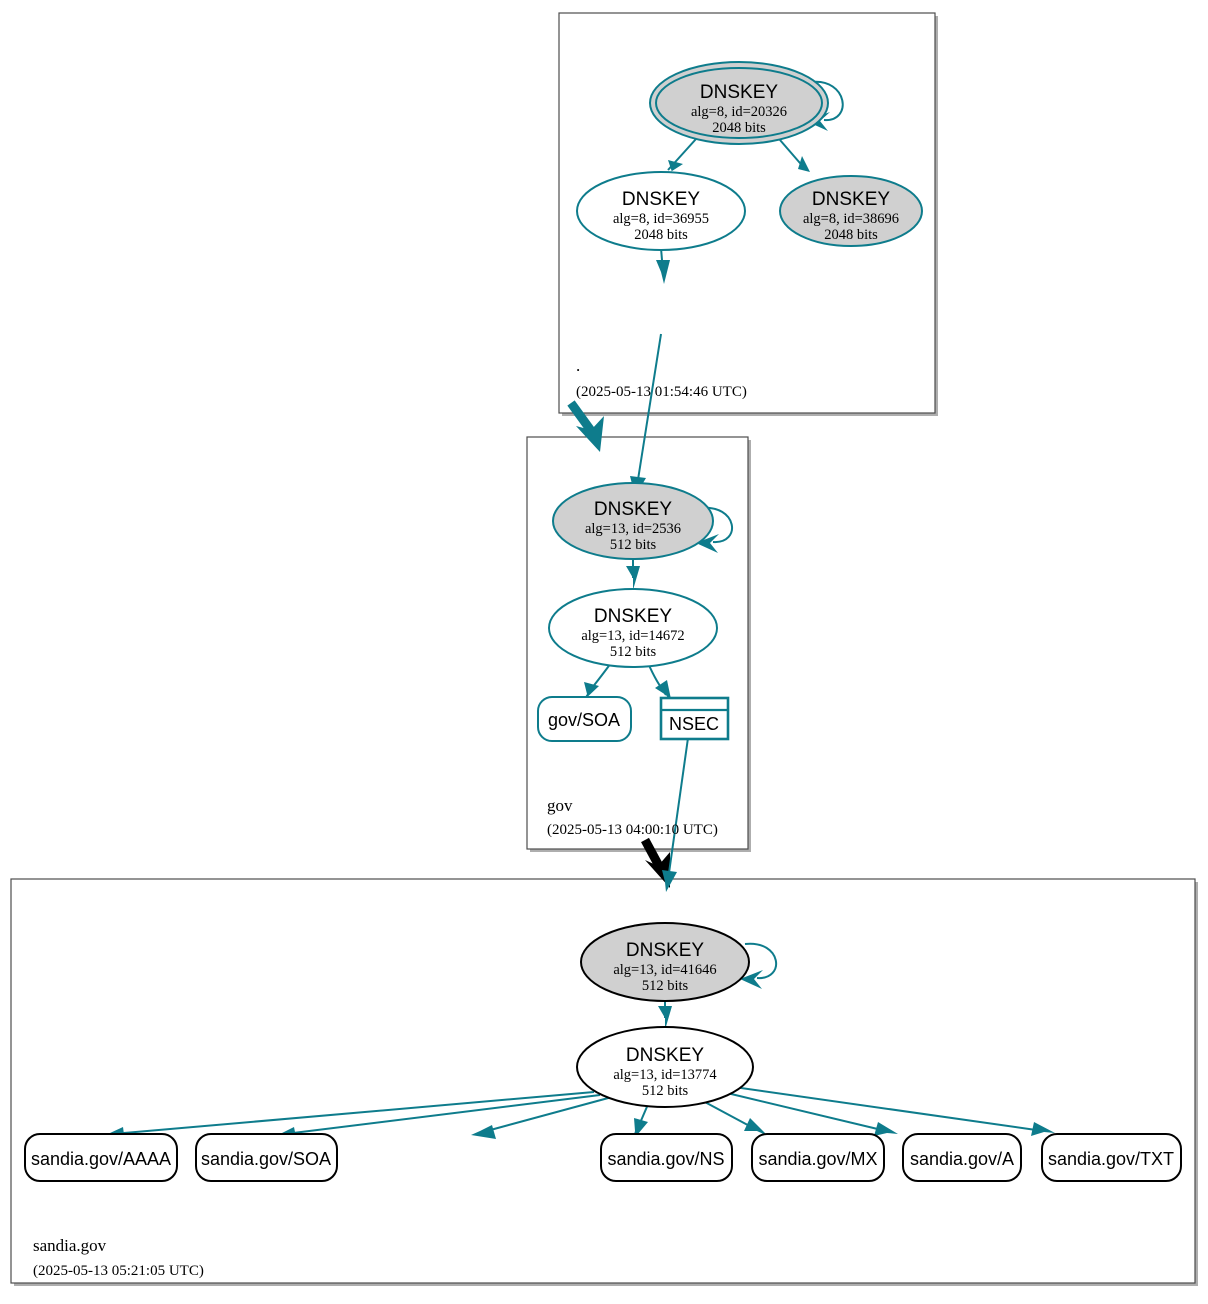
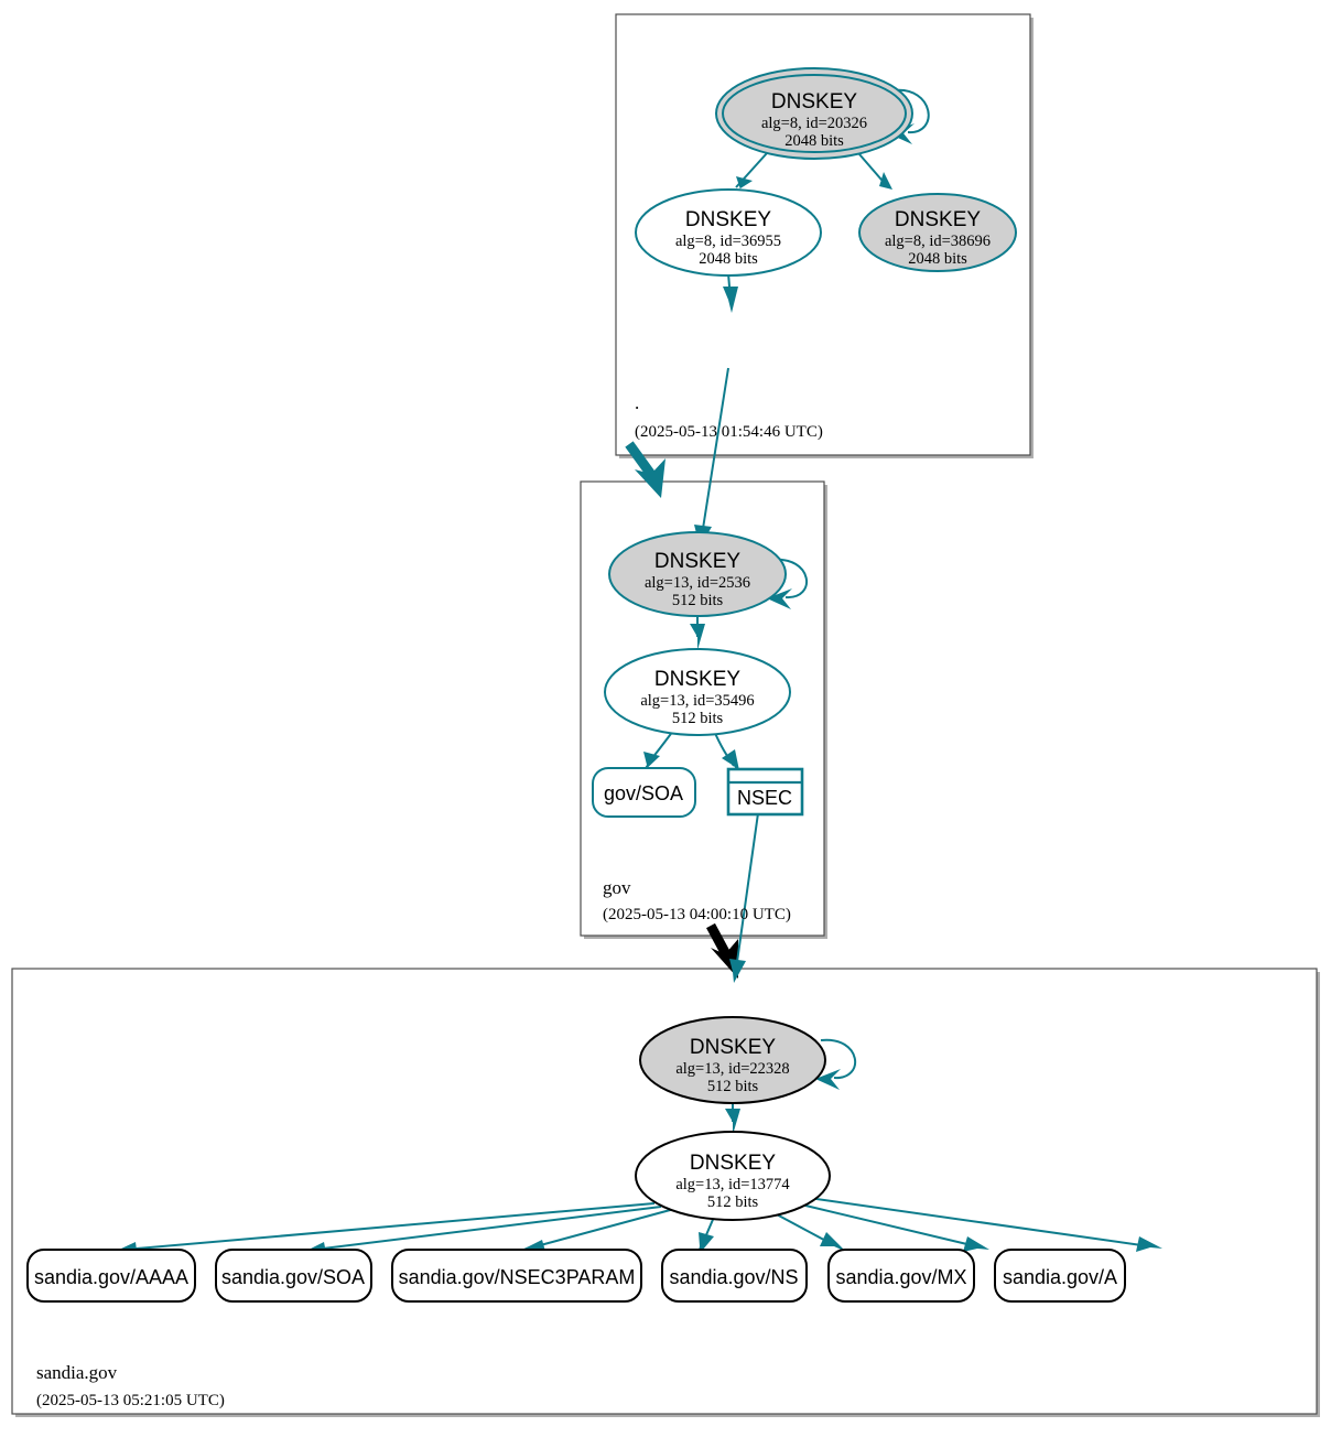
  DNSKEY
  alg=8, id=20326
  2048 bits
  DNSKEY
  alg=8, id=36955
  2048 bits
  DNSKEY
  alg=8, id=38696
  2048 bits
  .
  (2025-05-13 01:54:46 UTC)
  DNSKEY
  alg=13, id=2536
  512 bits
  DNSKEY
- alg=13, id=14672
+ alg=13, id=35496
  512 bits
  gov/SOA
  NSEC
  gov
  (2025-05-13 04:00:10 UTC)
  DNSKEY
- alg=13, id=41646
+ alg=13, id=22328
  512 bits
  DNSKEY
  alg=13, id=13774
  512 bits
  sandia.gov/AAAA
  sandia.gov/SOA
+ sandia.gov/NSEC3PARAM
  sandia.gov/NS
  sandia.gov/MX
  sandia.gov/A
- sandia.gov/TXT
  sandia.gov
  (2025-05-13 05:21:05 UTC)
